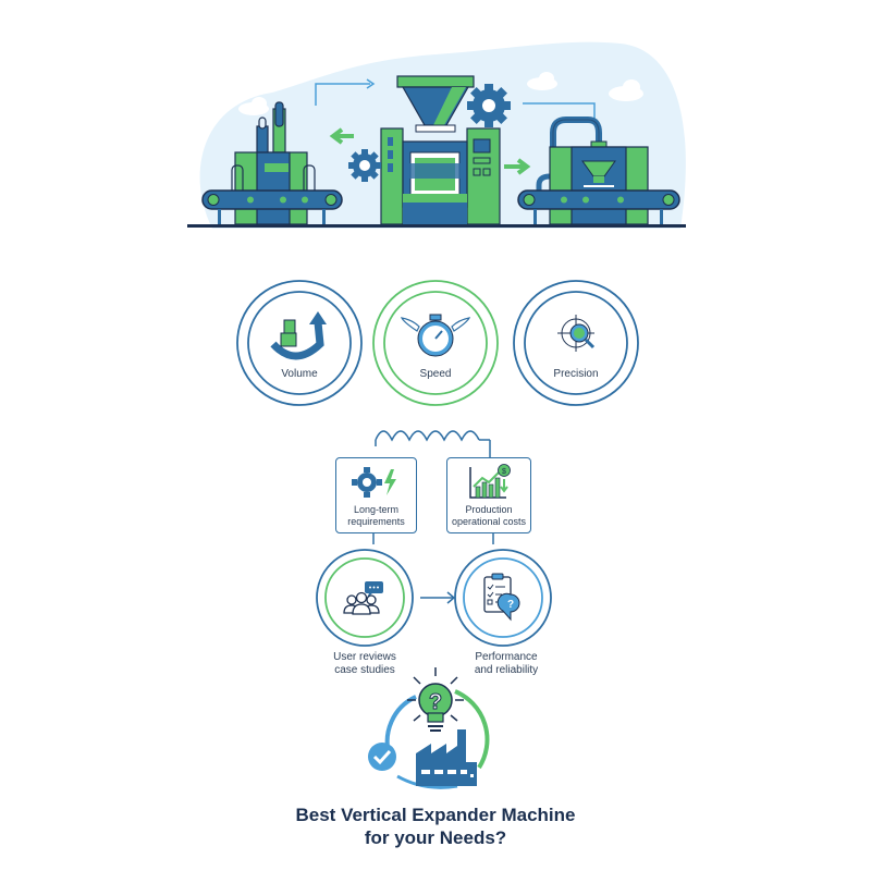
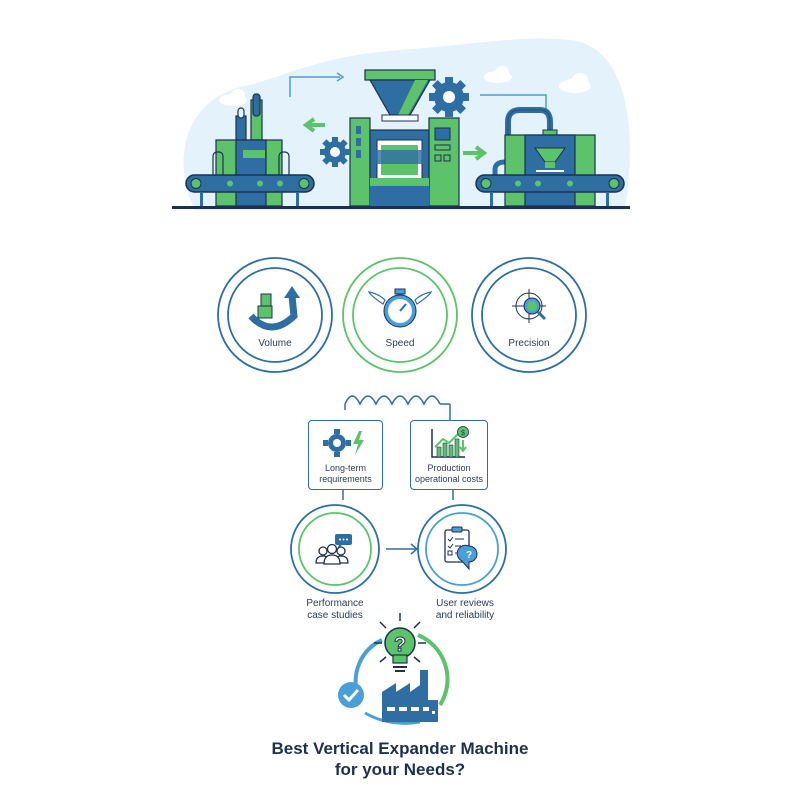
  Volume
  Speed
  Precision
  Long-term
  requirements
  Production
  operational costs
  ?
- User reviews
+ Performance
  case studies
- Performance
+ User reviews
  and reliability
  ?
  Best Vertical Expander Machine
  for your Needs?
